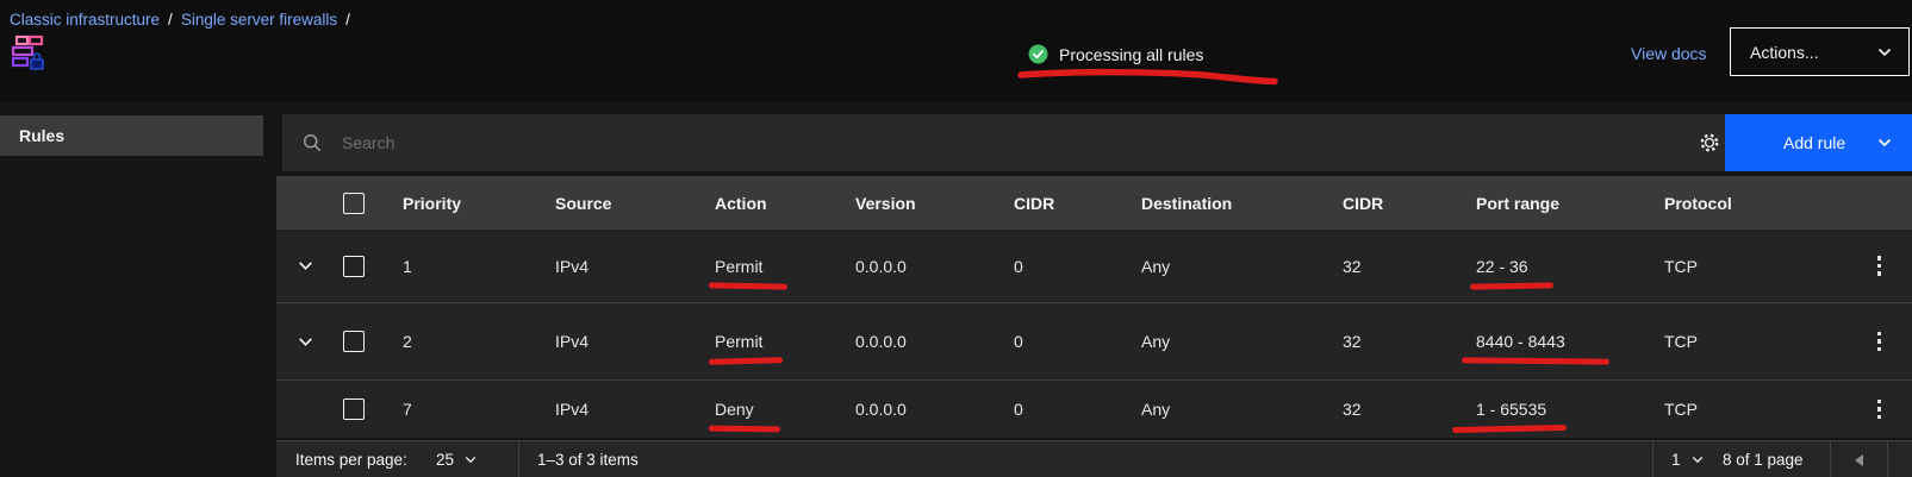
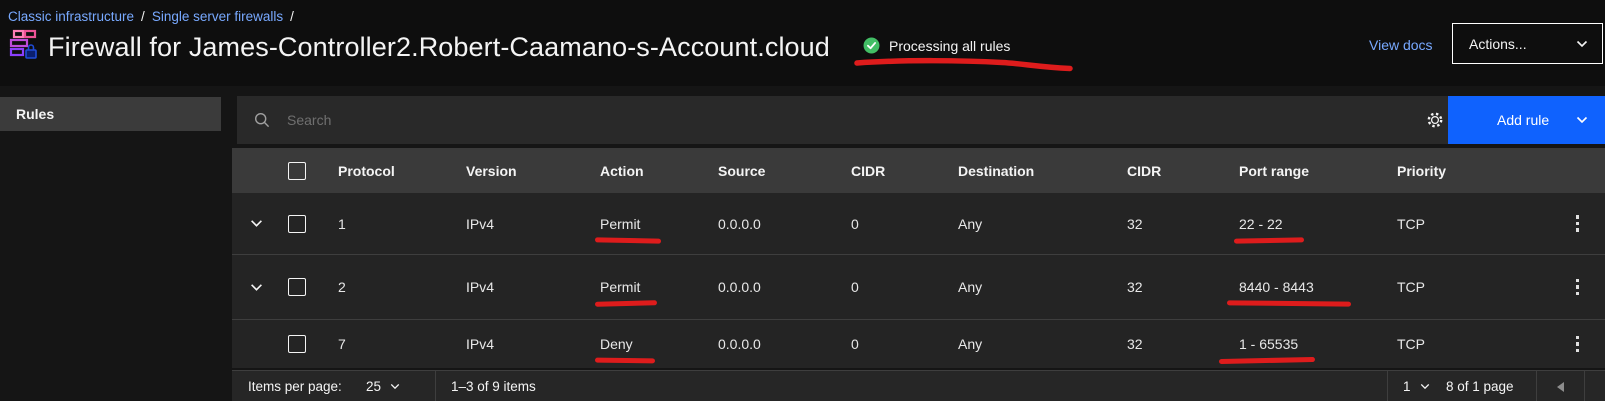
  Classic infrastructure
  /
  Single server firewalls
  /
+ Firewall for James-Controller2.Robert-Caamano-s-Account.cloud
  Processing all rules
  View docs
  Actions...
  Rules
  Search
  Add rule
- Priority
+ Protocol
- Source
+ Version
  Action
- Version
+ Source
  CIDR
  Destination
  CIDR
  Port range
- Protocol
+ Priority
  1
  IPv4
  Permit
  0.0.0.0
  0
  Any
  32
- 22 - 36
+ 22 - 22
  TCP
  2
  IPv4
  Permit
  0.0.0.0
  0
  Any
  32
  8440 - 8443
  TCP
  7
  IPv4
  Deny
  0.0.0.0
  0
  Any
  32
  1 - 65535
  TCP
  Items per page:
  25
- 1–3 of 3 items
+ 1–3 of 9 items
  1
  8 of 1 page
